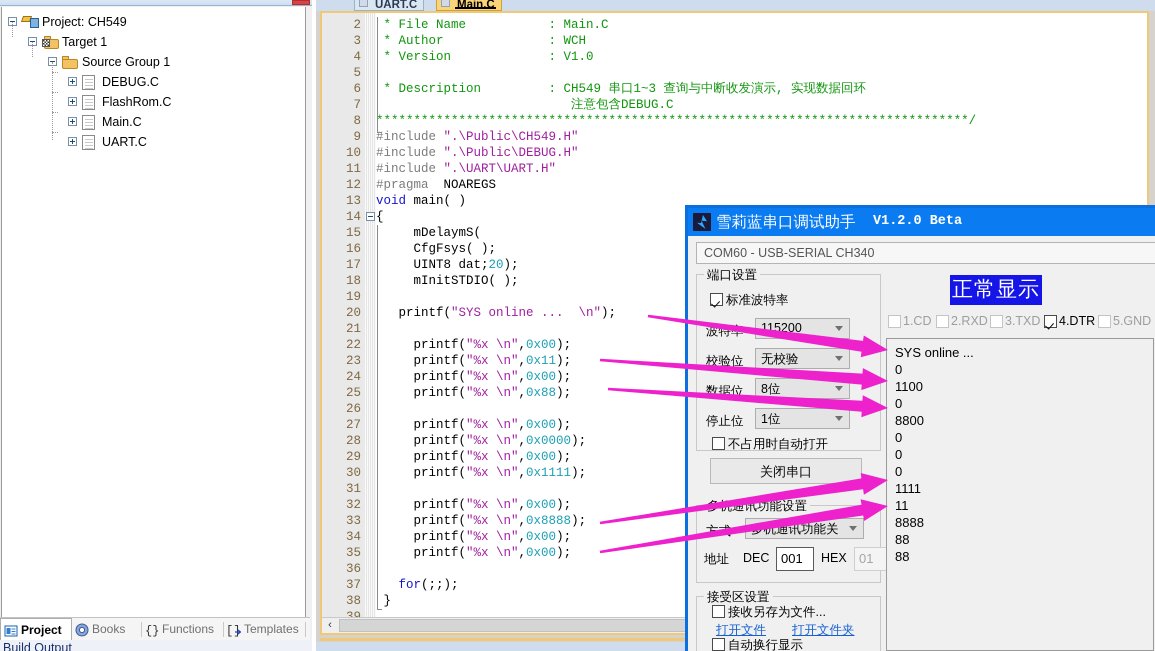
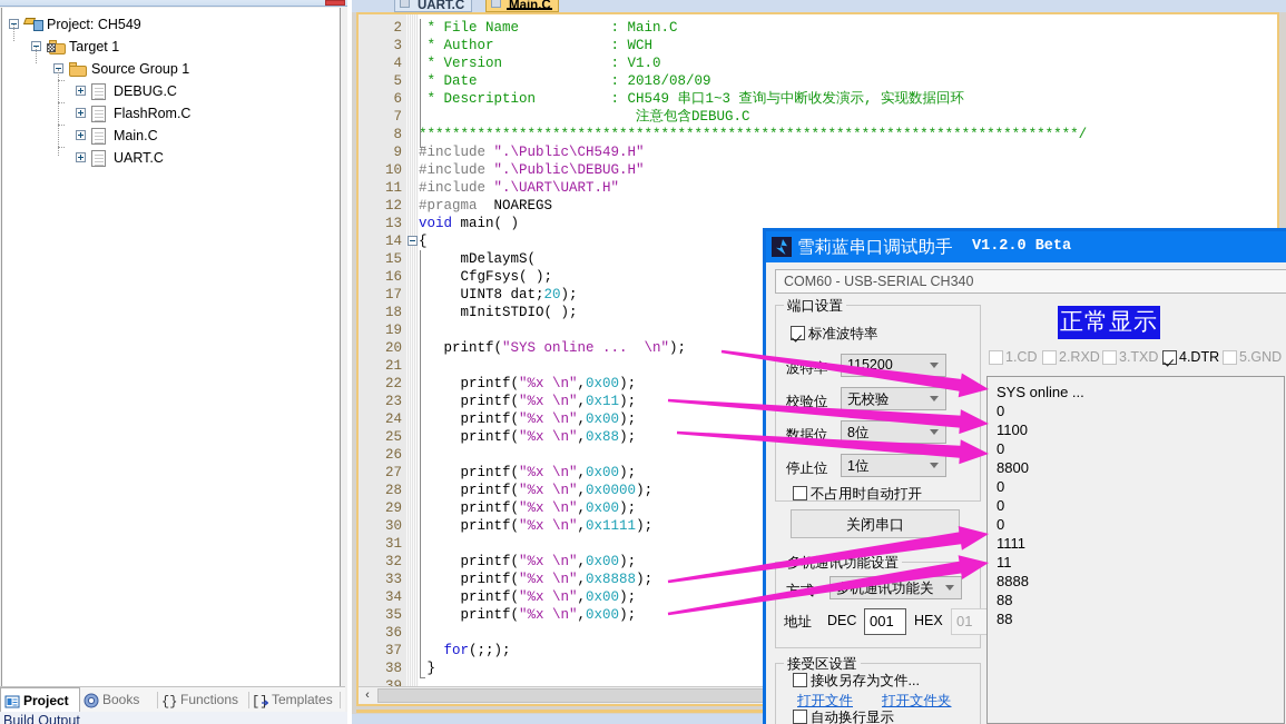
  Project: CH549
  Target 1
  Source Group 1
  DEBUG.C
  FlashRom.C
  Main.C
  UART.C
  Project
  Books
  {}
  Functions
  []
  Templates
  Build Output
  UART.C
  Main.C
  2
  3
  4
  5
  6
  7
  8
  9
  10
  11
  12
  13
  14
  15
  16
  17
  18
  19
  20
  21
  22
  23
  24
  25
  26
  27
  28
  29
  30
  31
  32
  33
  34
  35
  36
  37
  38
  * File Name : Main.C
  * Author : WCH
  * Version : V1.0
+ * Date : 2018/08/09
  * Description : CH549 串口1~3 查询与中断收发演示, 实现数据回环
  注意包含DEBUG.C
  *******************************************************************************/
  #include ".\Public\CH549.H"
  #include ".\Public\DEBUG.H"
  #include ".\UART\UART.H"
  #pragma NOAREGS
  void main( )
  {
  mDelaymS(
  CfgFsys( );
  UINT8 dat;20);
  mInitSTDIO( );
  printf("SYS online ... \n");
  printf("%x \n",0x00);
  printf("%x \n",0x11);
  printf("%x \n",0x00);
  printf("%x \n",0x88);
  printf("%x \n",0x00);
  printf("%x \n",0x0000);
  printf("%x \n",0x00);
  printf("%x \n",0x1111);
  printf("%x \n",0x00);
  printf("%x \n",0x8888);
  printf("%x \n",0x00);
  printf("%x \n",0x00);
  for(;;);
  }
  ‹
  雪莉蓝串口调试助手
  V1.2.0 Beta
  COM60 - USB-SERIAL CH340
  端口设置
  标准波特率
  115200
  校验位
  无校验
  数据位
  8位
  停止位
  1位
  不占用时自动打开
  关闭串口
  通讯功能设置
  机通讯功能关
  地址
  DEC
  001
  HEX
  01
  接受区设置
  接收另存为文件...
  打开文件
  打开文件夹
  自动换行显示
  正常显示
  1.CD
  2.RXD
  3.TXD
  4.DTR
  5.GND
  SYS online ...
  0
  1100
  0
  8800
  0
  0
  0
  1111
  11
  8888
  88
  88
